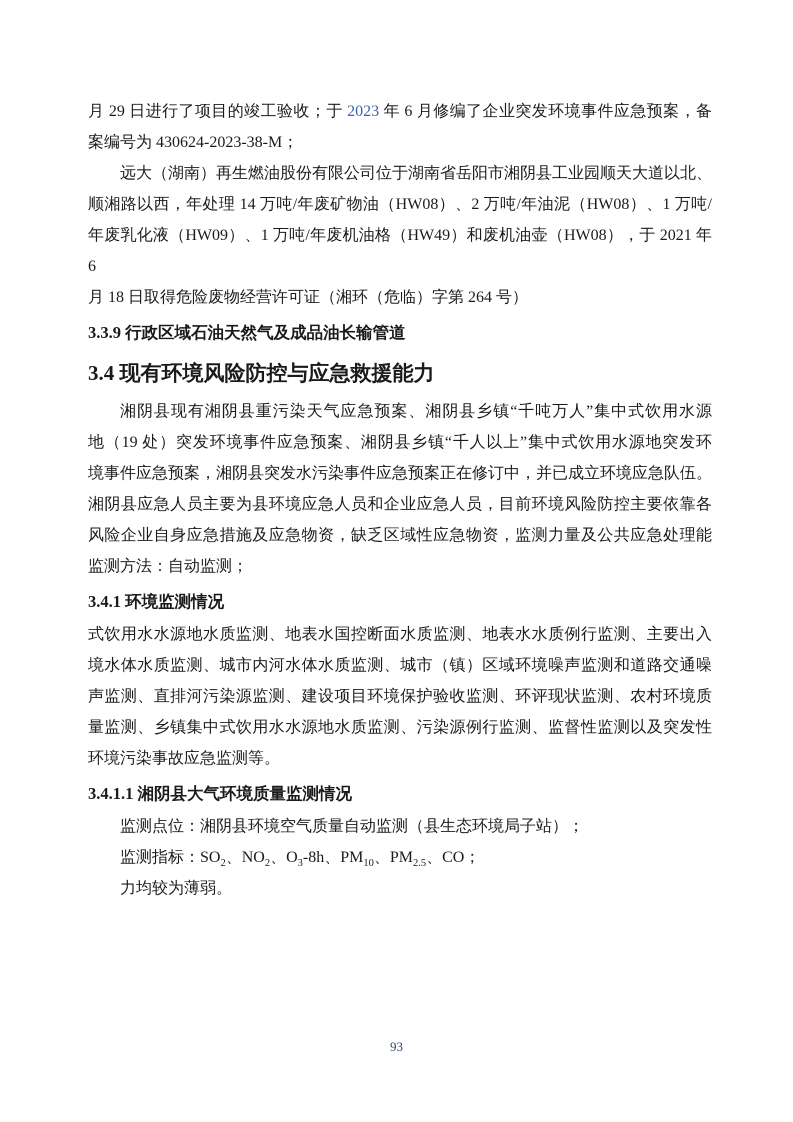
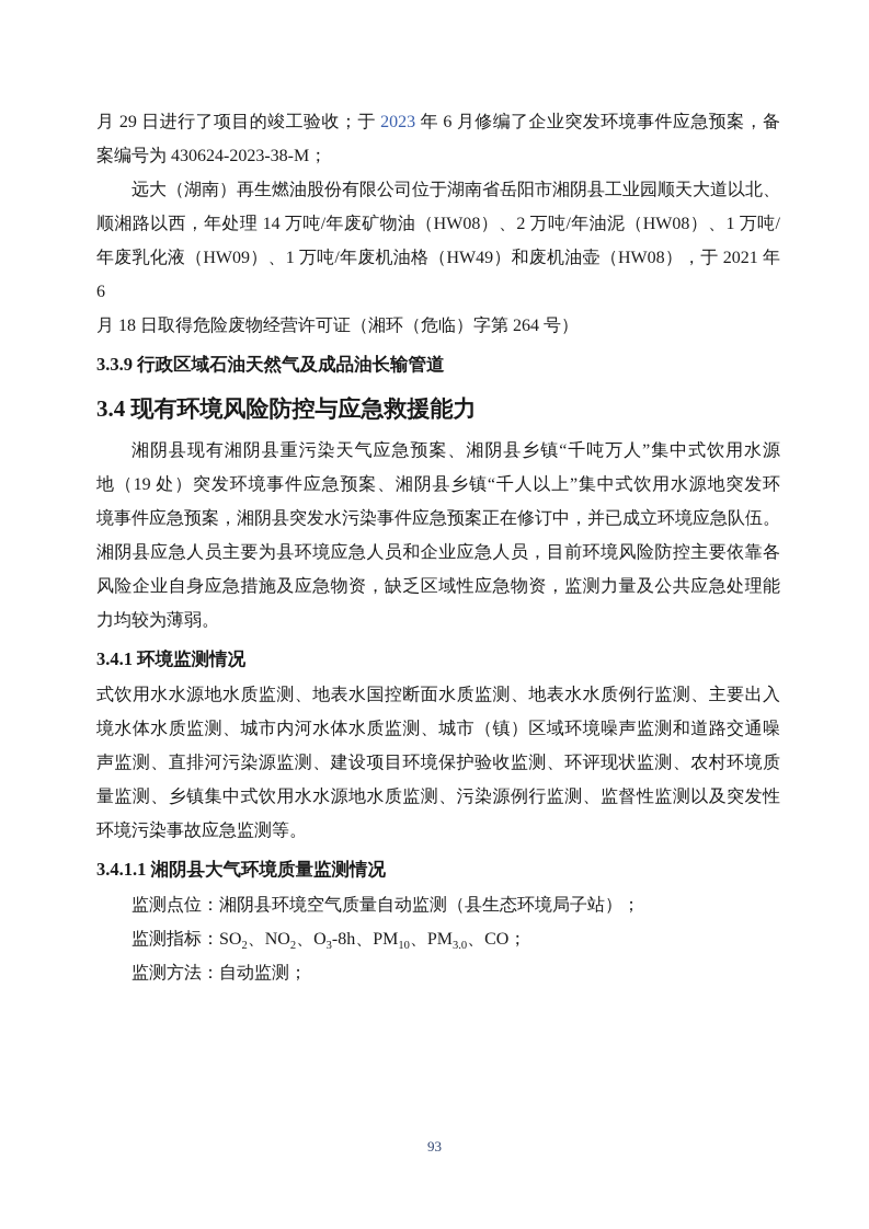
  月 29 日进行了项目的竣工验收；于 2023 年 6 月修编了企业突发环境事件应急预案，备
  案编号为 430624-2023-38-M；
  远大（湖南）再生燃油股份有限公司位于湖南省岳阳市湘阴县工业园顺天大道以北、
  顺湘路以西，年处理 14 万吨/年废矿物油（HW08）、2 万吨/年油泥（HW08）、1 万吨/
  年废乳化液（HW09）、1 万吨/年废机油格（HW49）和废机油壶（HW08），于 2021 年 6
  月 18 日取得危险废物经营许可证（湘环（危临）字第 264 号）
  3.3.9 行政区域石油天然气及成品油长输管道
  3.4 现有环境风险防控与应急救援能力
  湘阴县现有湘阴县重污染天气应急预案、湘阴县乡镇“千吨万人”集中式饮用水源
  地（19 处）突发环境事件应急预案、湘阴县乡镇“千人以上”集中式饮用水源地突发环
  境事件应急预案，湘阴县突发水污染事件应急预案正在修订中，并已成立环境应急队伍。
  湘阴县应急人员主要为县环境应急人员和企业应急人员，目前环境风险防控主要依靠各
  风险企业自身应急措施及应急物资，缺乏区域性应急物资，监测力量及公共应急处理能
- 监测方法：自动监测；
+ 力均较为薄弱。
  3.4.1 环境监测情况
  式饮用水水源地水质监测、地表水国控断面水质监测、地表水水质例行监测、主要出入
  境水体水质监测、城市内河水体水质监测、城市（镇）区域环境噪声监测和道路交通噪
  声监测、直排河污染源监测、建设项目环境保护验收监测、环评现状监测、农村环境质
  量监测、乡镇集中式饮用水水源地水质监测、污染源例行监测、监督性监测以及突发性
  环境污染事故应急监测等。
  3.4.1.1 湘阴县大气环境质量监测情况
  监测点位：湘阴县环境空气质量自动监测（县生态环境局子站）；
- 监测指标：SO2、NO2、O3-8h、PM10、PM2.5、CO；
+ 监测指标：SO2、NO2、O3-8h、PM10、PM3.0、CO；
- 力均较为薄弱。
+ 监测方法：自动监测；
  93
